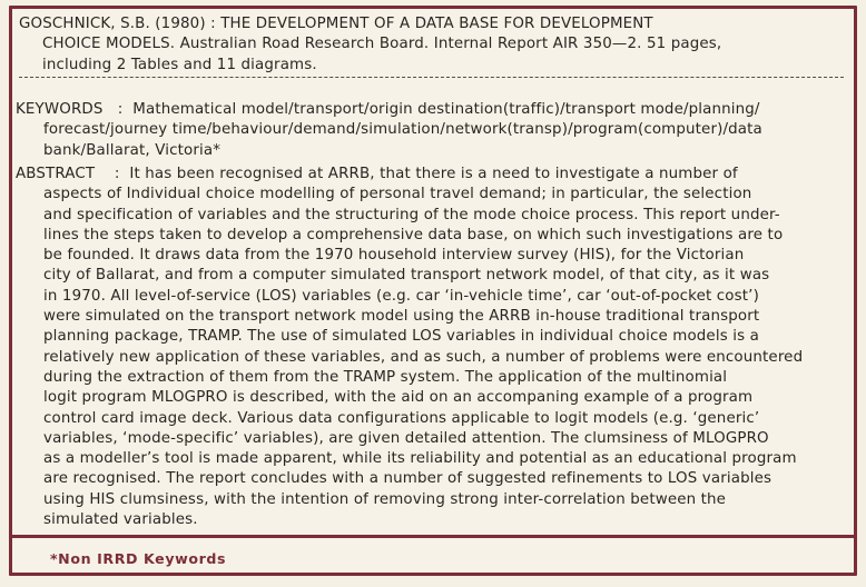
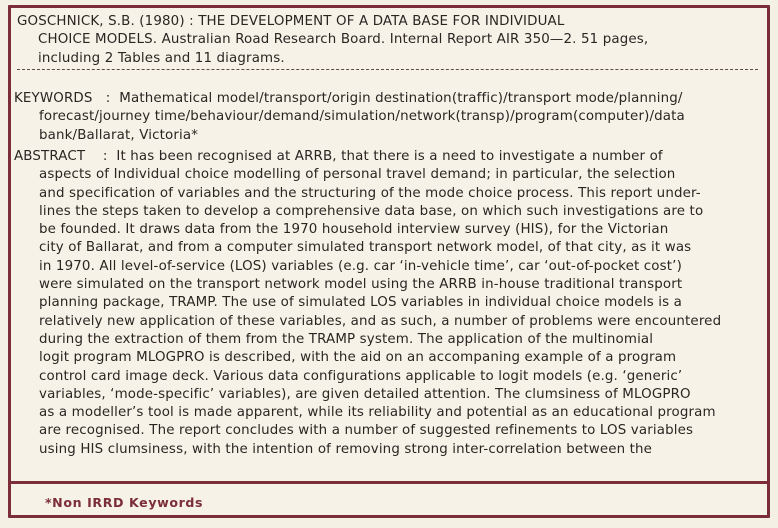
- GOSCHNICK, S.B. (1980) : THE DEVELOPMENT OF A DATA BASE FOR DEVELOPMENT
+ GOSCHNICK, S.B. (1980) : THE DEVELOPMENT OF A DATA BASE FOR INDIVIDUAL
  CHOICE MODELS. Australian Road Research Board. Internal Report AIR 350—2. 51 pages,
  including 2 Tables and 11 diagrams.
  KEYWORDS : Mathematical model/transport/origin destination(traffic)/transport mode/planning/
  forecast/journey time/behaviour/demand/simulation/network(transp)/program(computer)/data
  bank/Ballarat, Victoria*
  ABSTRACT : It has been recognised at ARRB, that there is a need to investigate a number of
  aspects of Individual choice modelling of personal travel demand; in particular, the selection
  and specification of variables and the structuring of the mode choice process. This report under-
  lines the steps taken to develop a comprehensive data base, on which such investigations are to
  be founded. It draws data from the 1970 household interview survey (HIS), for the Victorian
  city of Ballarat, and from a computer simulated transport network model, of that city, as it was
  in 1970. All level-of-service (LOS) variables (e.g. car ‘in-vehicle time’, car ‘out-of-pocket cost’)
  were simulated on the transport network model using the ARRB in-house traditional transport
  planning package, TRAMP. The use of simulated LOS variables in individual choice models is a
  relatively new application of these variables, and as such, a number of problems were encountered
  during the extraction of them from the TRAMP system. The application of the multinomial
  logit program MLOGPRO is described, with the aid on an accompaning example of a program
  control card image deck. Various data configurations applicable to logit models (e.g. ‘generic’
  variables, ‘mode-specific’ variables), are given detailed attention. The clumsiness of MLOGPRO
  as a modeller’s tool is made apparent, while its reliability and potential as an educational program
  are recognised. The report concludes with a number of suggested refinements to LOS variables
  using HIS clumsiness, with the intention of removing strong inter-correlation between the
- simulated variables.
  *Non IRRD Keywords
